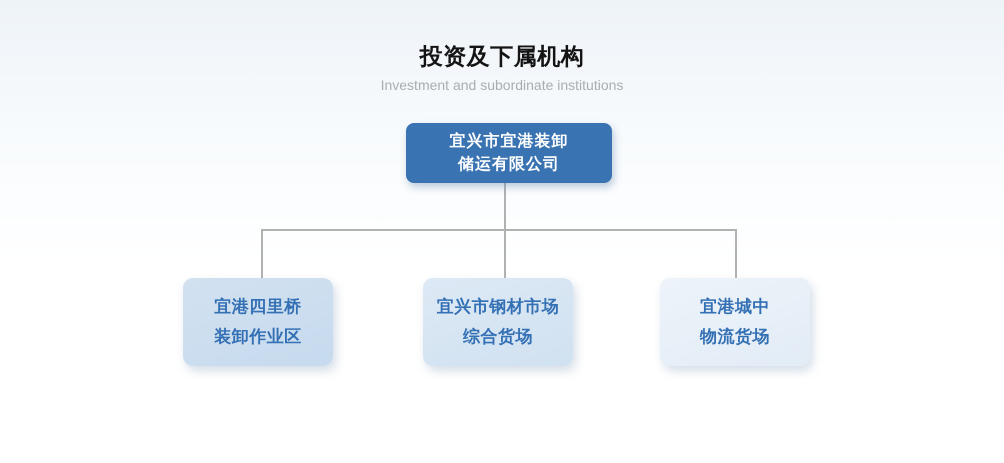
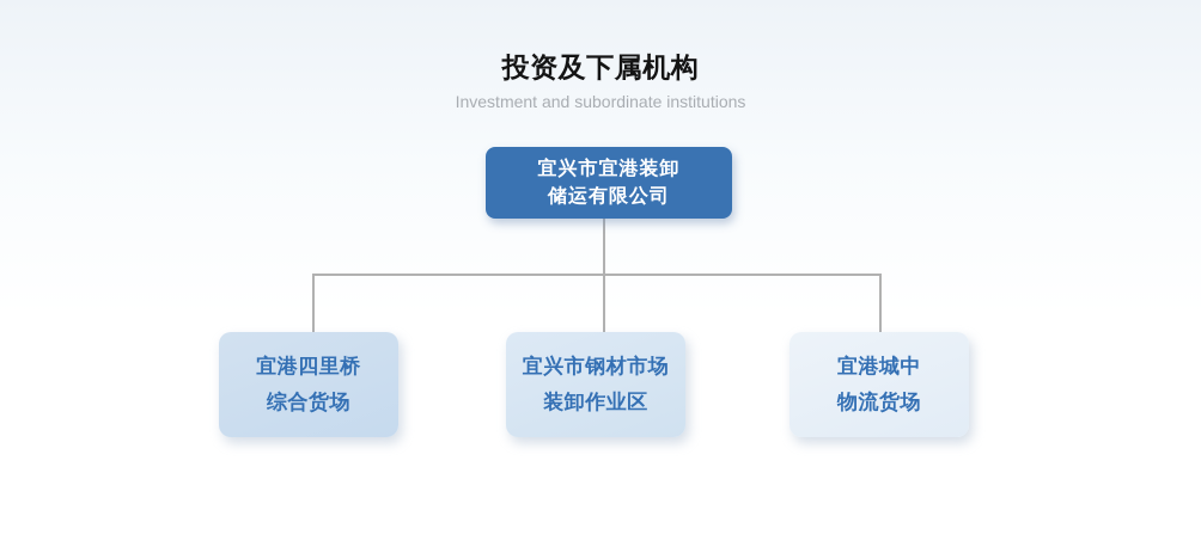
  投资及下属机构
  Investment and subordinate institutions
  宜兴市宜港装卸
  储运有限公司
  宜港四里桥
- 装卸作业区
+ 综合货场
  宜兴市钢材市场
- 综合货场
+ 装卸作业区
  宜港城中
  物流货场
